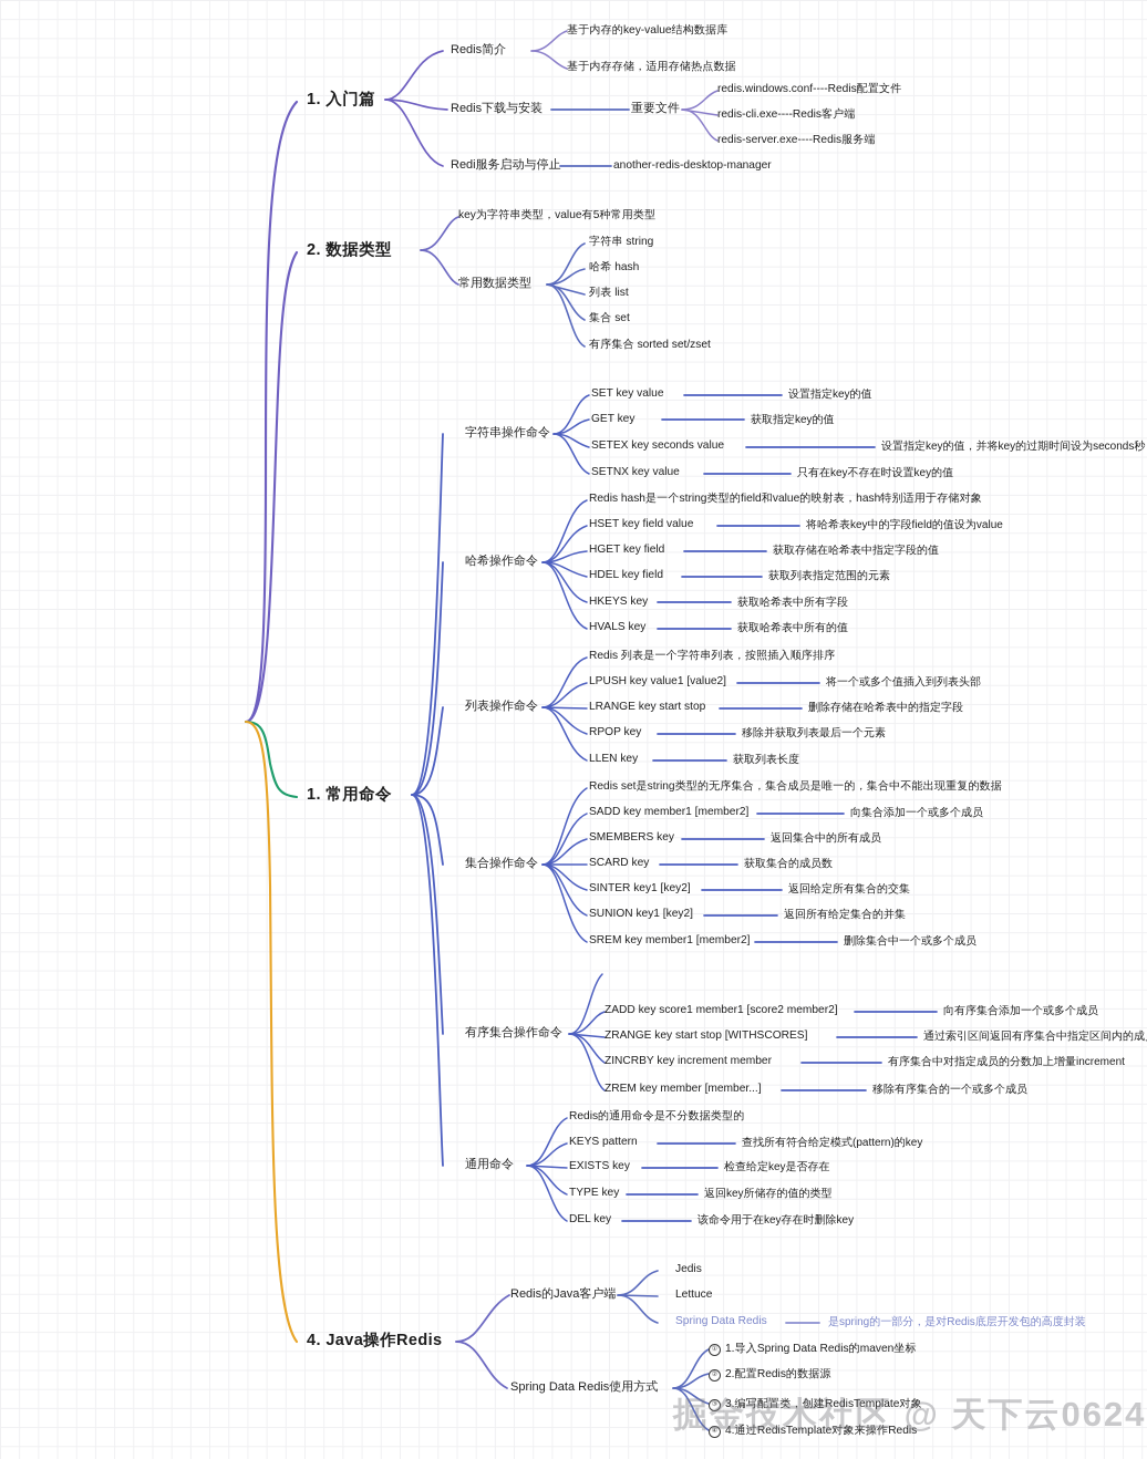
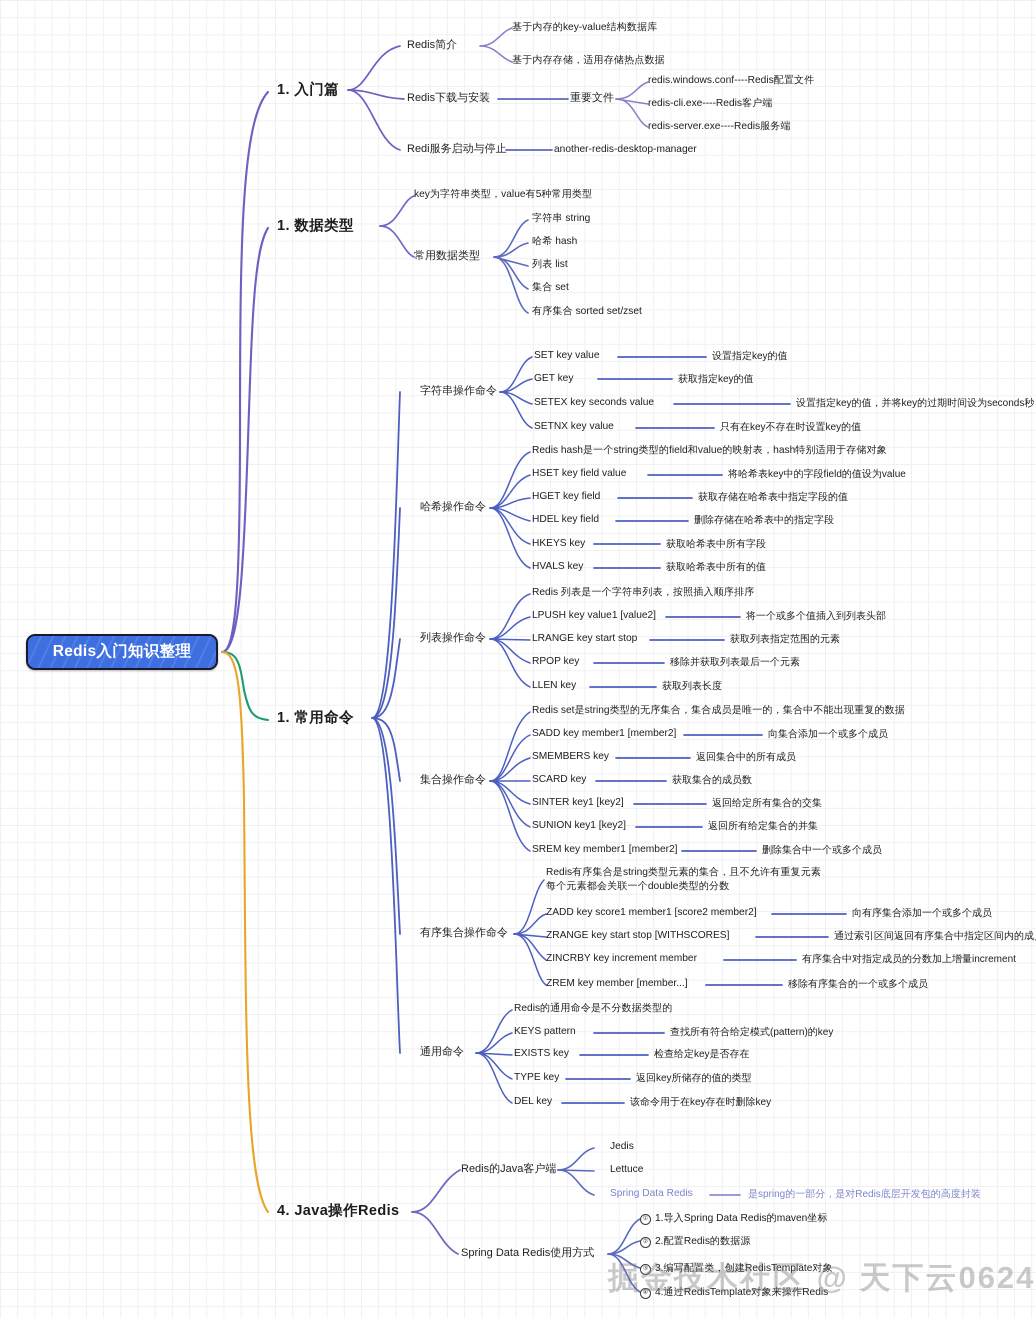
+ Redis入门知识整理
  1. 入门篇
  Redis简介
  基于内存的key-value结构数据库
  基于内存存储，适用存储热点数据
  Redis下载与安装
  重要文件
  redis.windows.conf----Redis配置文件
  redis-cli.exe----Redis客户端
  redis-server.exe----Redis服务端
  Redi服务启动与停止
  another-redis-desktop-manager
- 2. 数据类型
+ 1. 数据类型
  key为字符串类型，value有5种常用类型
  常用数据类型
  字符串 string
  哈希 hash
  列表 list
  集合 set
  有序集合 sorted set/zset
  1. 常用命令
  字符串操作命令
  SET key value
  设置指定key的值
  GET key
  获取指定key的值
  SETEX key seconds value
  设置指定key的值，并将key的过期时间设为seconds秒
  SETNX key value
  只有在key不存在时设置key的值
  哈希操作命令
  Redis hash是一个string类型的field和value的映射表，hash特别适用于存储对象
  HSET key field value
  将哈希表key中的字段field的值设为value
  HGET key field
  获取存储在哈希表中指定字段的值
  HDEL key field
- 获取列表指定范围的元素
+ 删除存储在哈希表中的指定字段
  HKEYS key
  获取哈希表中所有字段
  HVALS key
  获取哈希表中所有的值
  列表操作命令
  Redis 列表是一个字符串列表，按照插入顺序排序
  LPUSH key value1 [value2]
  将一个或多个值插入到列表头部
  LRANGE key start stop
- 删除存储在哈希表中的指定字段
+ 获取列表指定范围的元素
  RPOP key
  移除并获取列表最后一个元素
  LLEN key
  获取列表长度
  集合操作命令
  Redis set是string类型的无序集合，集合成员是唯一的，集合中不能出现重复的数据
  SADD key member1 [member2]
  向集合添加一个或多个成员
  SMEMBERS key
  返回集合中的所有成员
  SCARD key
  获取集合的成员数
  SINTER key1 [key2]
  返回给定所有集合的交集
  SUNION key1 [key2]
  返回所有给定集合的并集
  SREM key member1 [member2]
  删除集合中一个或多个成员
  有序集合操作命令
+ Redis有序集合是string类型元素的集合，且不允许有重复元素
+ 每个元素都会关联一个double类型的分数
  ZADD key score1 member1 [score2 member2]
  向有序集合添加一个或多个成员
  ZRANGE key start stop [WITHSCORES]
  通过索引区间返回有序集合中指定区间内的成
  ZINCRBY key increment member
  有序集合中对指定成员的分数加上增量increment
  ZREM key member [member...]
  移除有序集合的一个或多个成员
  通用命令
  Redis的通用命令是不分数据类型的
  KEYS pattern
  查找所有符合给定模式(pattern)的key
  EXISTS key
  检查给定key是否存在
  TYPE key
  返回key所储存的值的类型
  DEL key
  该命令用于在key存在时删除key
  4. Java操作Redis
  Redis的Java客户端
  Jedis
  Lettuce
  Spring Data Redis
  是spring的一部分，是对Redis底层开发包的高度封装
  Spring Data Redis使用方式
  1.导入Spring Data Redis的maven坐标
  2.配置Redis的数据源
  3.编写配置类，创建RedisTemplate对象
  4.通过RedisTemplate对象来操作Redis
  掘金技术社区 @ 天下云0624
